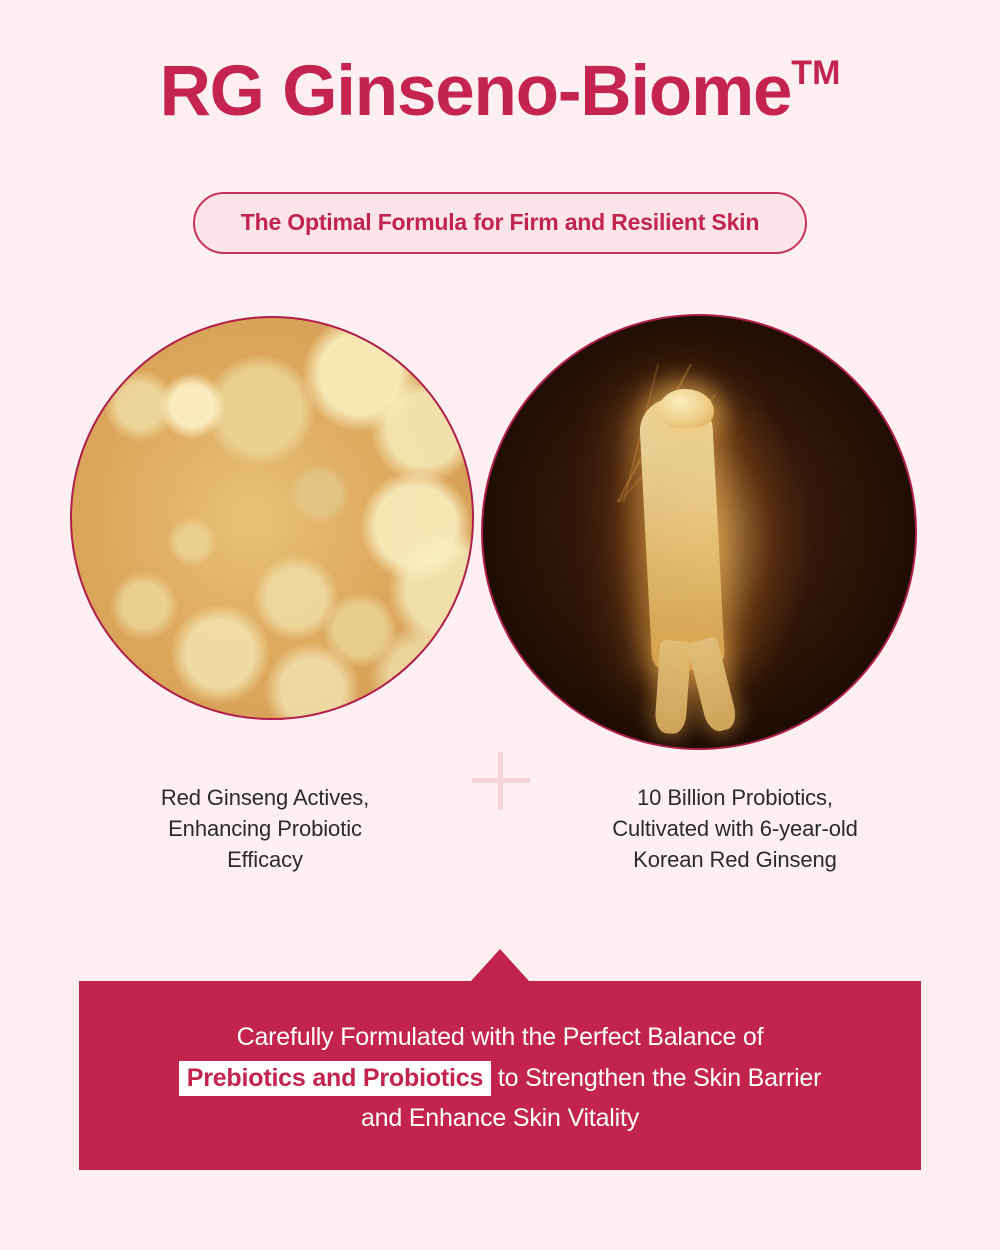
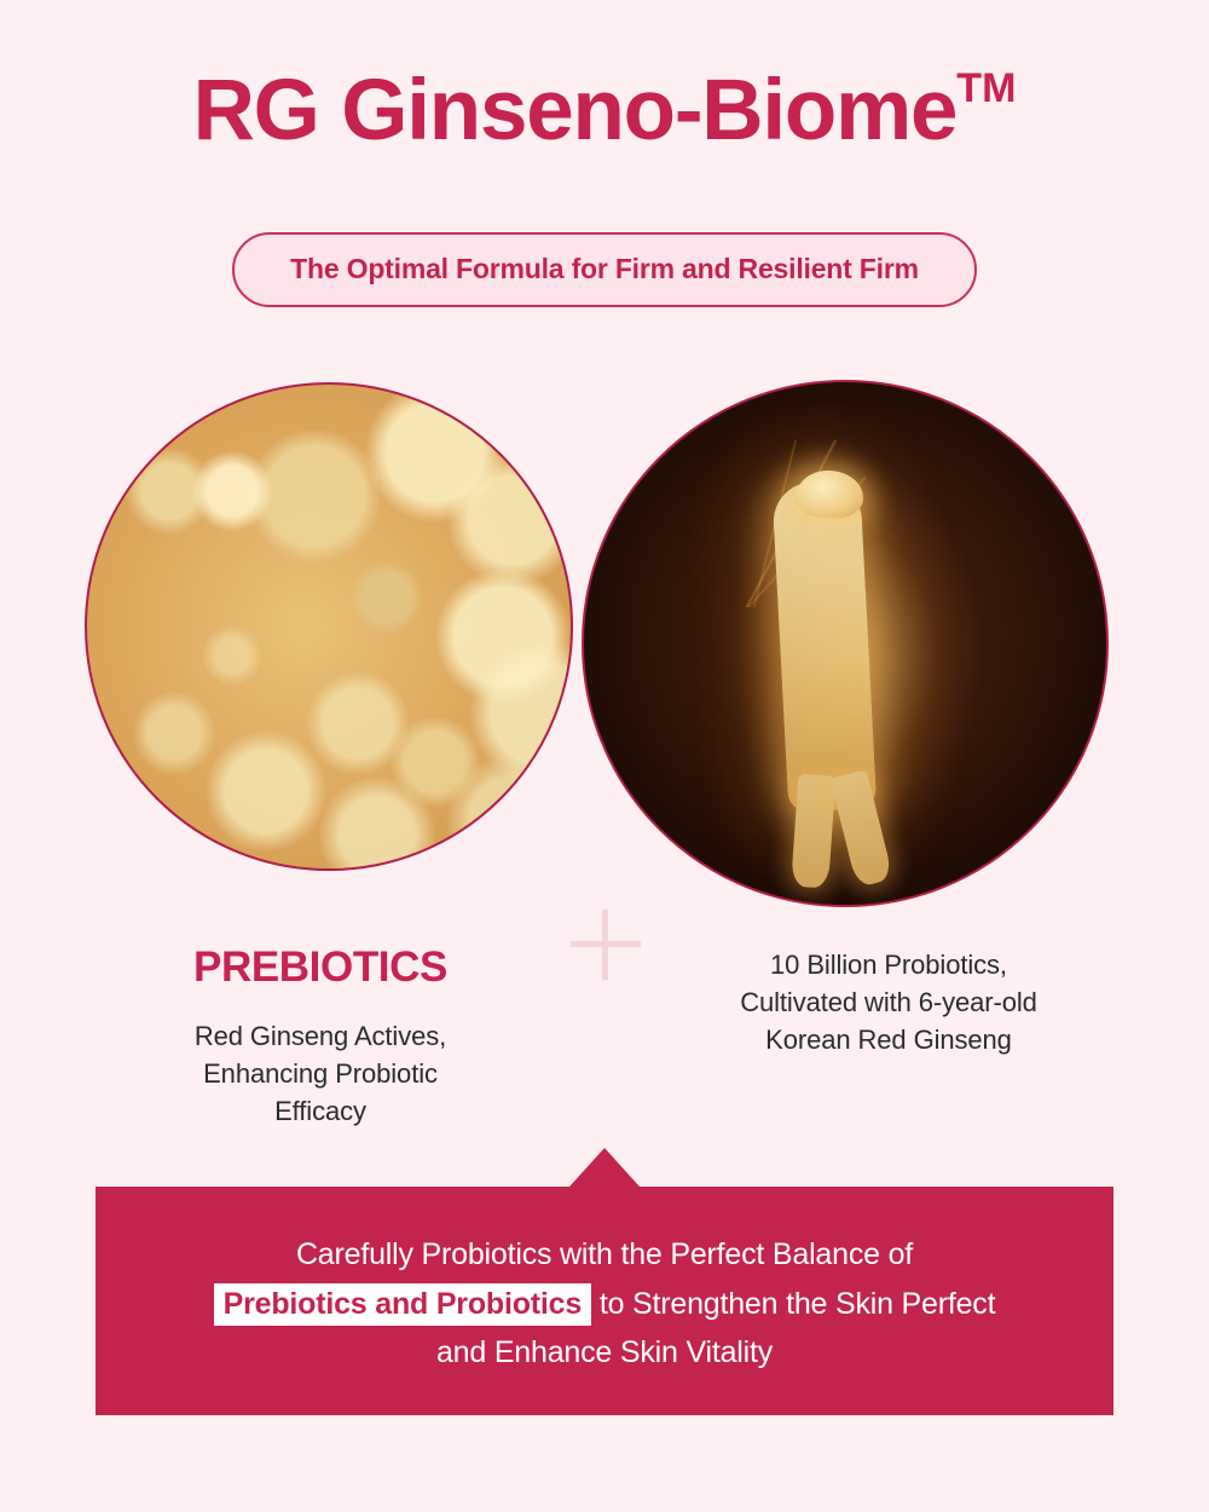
  RG Ginseno-BiomeTM
- The Optimal Formula for Firm and Resilient Skin
+ The Optimal Formula for Firm and Resilient Firm
+ PREBIOTICS
  Red Ginseng Actives,
  Enhancing Probiotic
  Efficacy
  10 Billion Probiotics,
  Cultivated with 6-year-old
  Korean Red Ginseng
- Carefully Formulated with the Perfect Balance of
+ Carefully Probiotics with the Perfect Balance of
- Prebiotics and Probiotics to Strengthen the Skin Barrier
+ Prebiotics and Probiotics to Strengthen the Skin Perfect
  and Enhance Skin Vitality
